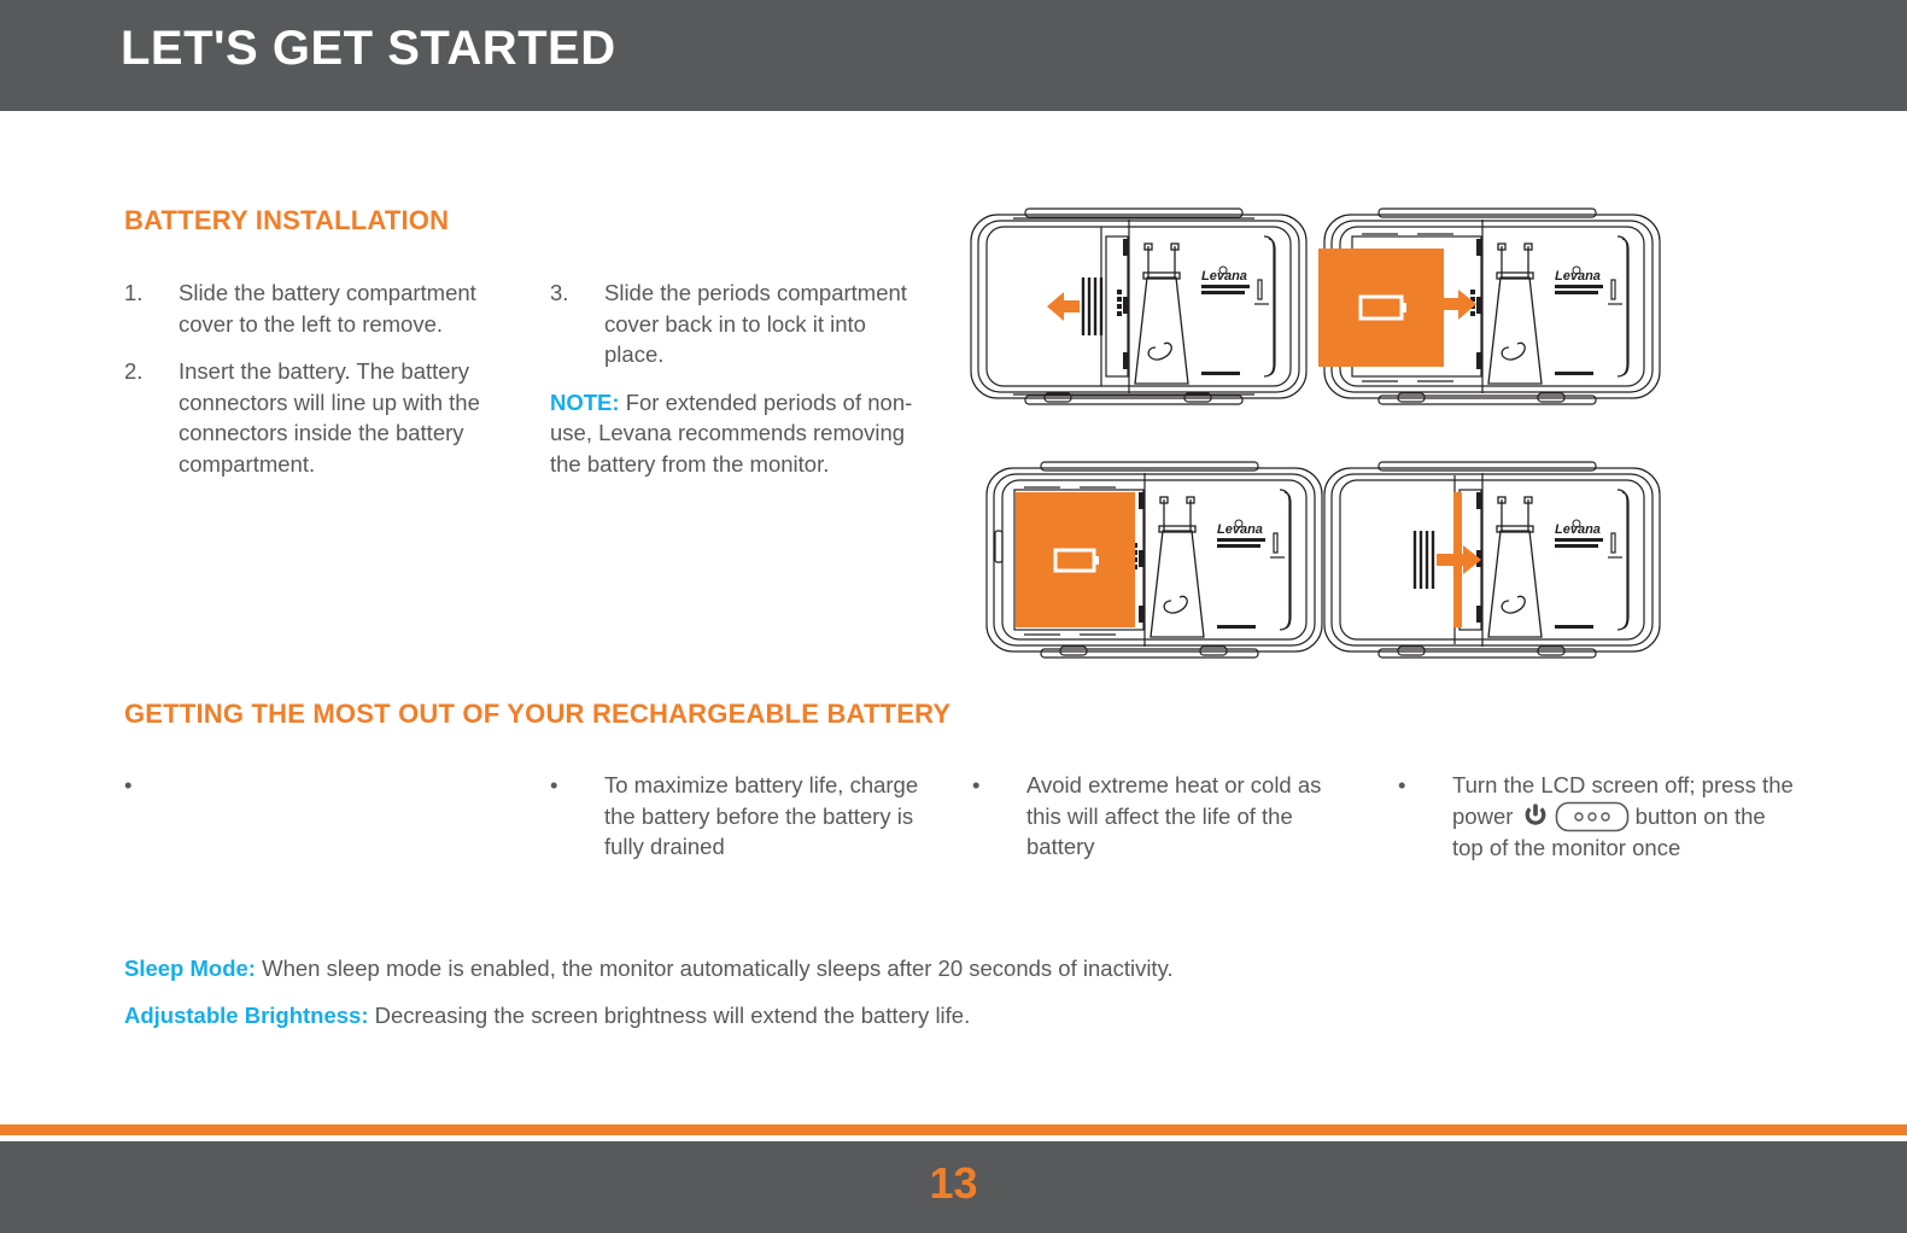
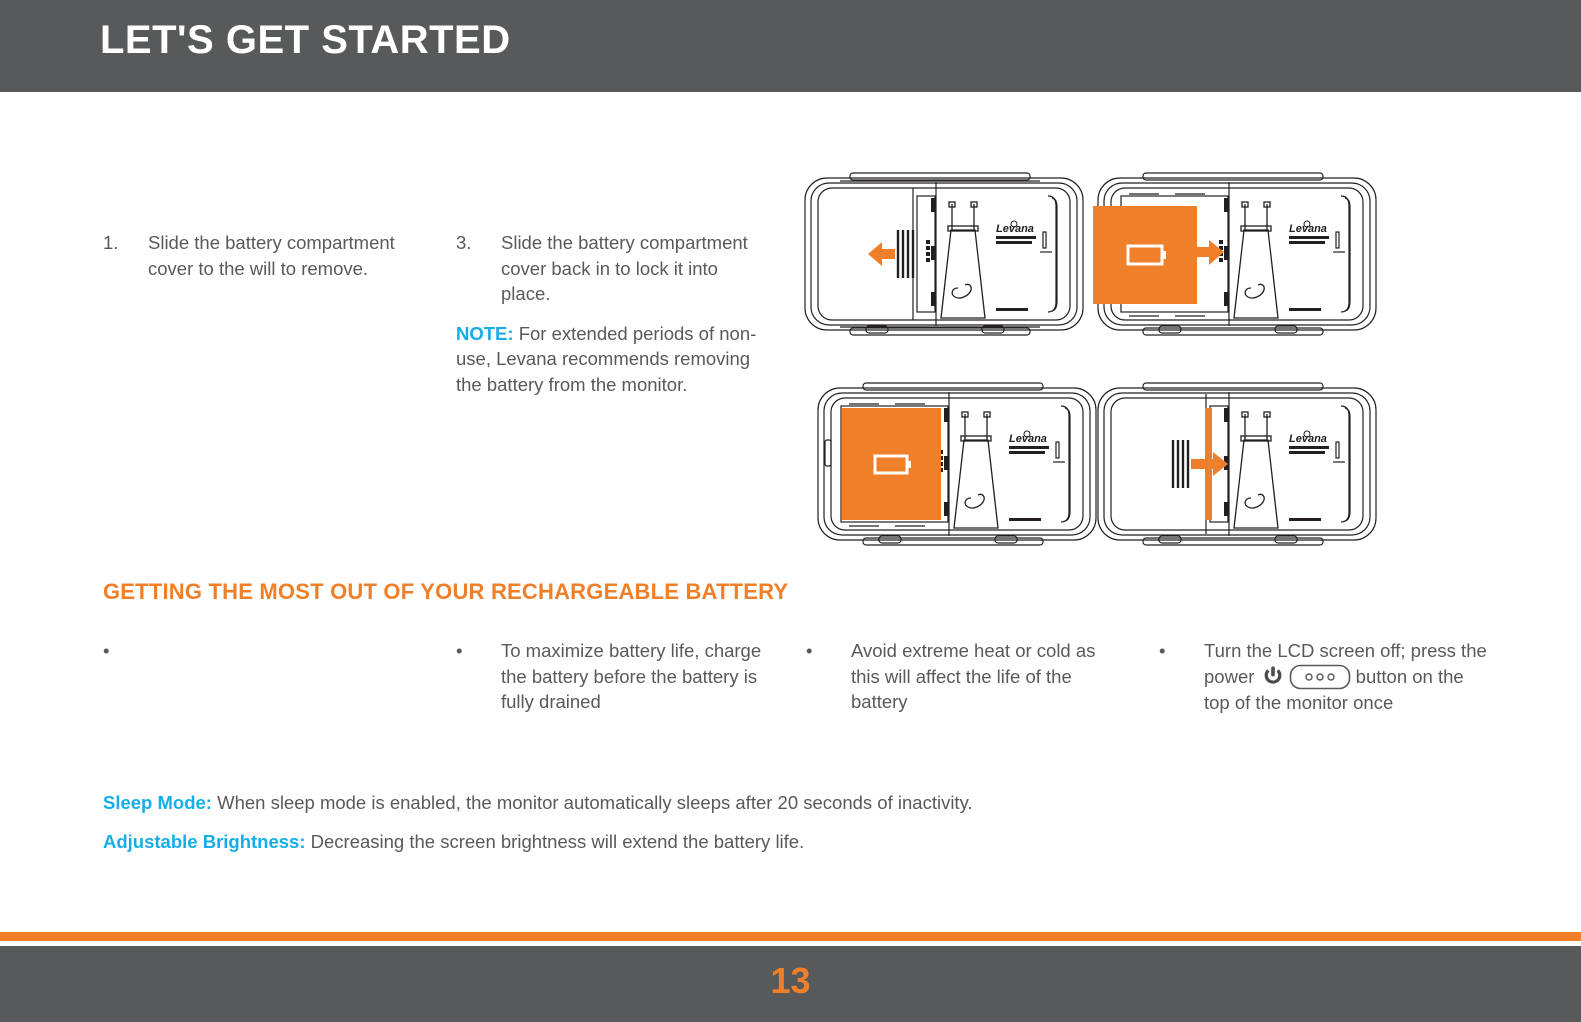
  LET'S GET STARTED
- BATTERY INSTALLATION
  1.
- Slide the battery compartment cover to the left to remove.
+ Slide the battery compartment cover to the will to remove.
- 2.
- Insert the battery. The battery connectors will line up with the connectors inside the battery compartment.
  3.
- Slide the periods compartment cover back in to lock it into place.
+ Slide the battery compartment cover back in to lock it into place.
  NOTE: For extended periods of non-use, Levana recommends removing the battery from the monitor.
  Levana
  Levana
  Levana
  Levana
  GETTING THE MOST OUT OF YOUR RECHARGEABLE BATTERY
  •
  •
  To maximize battery life, charge the battery before the battery is fully drained
  •
  Avoid extreme heat or cold as this will affect the life of the battery
  •
  Turn the LCD screen off; press the power button on the top of the monitor once
  Sleep Mode: When sleep mode is enabled, the monitor automatically sleeps after 20 seconds of inactivity.
  Adjustable Brightness: Decreasing the screen brightness will extend the battery life.
  13
